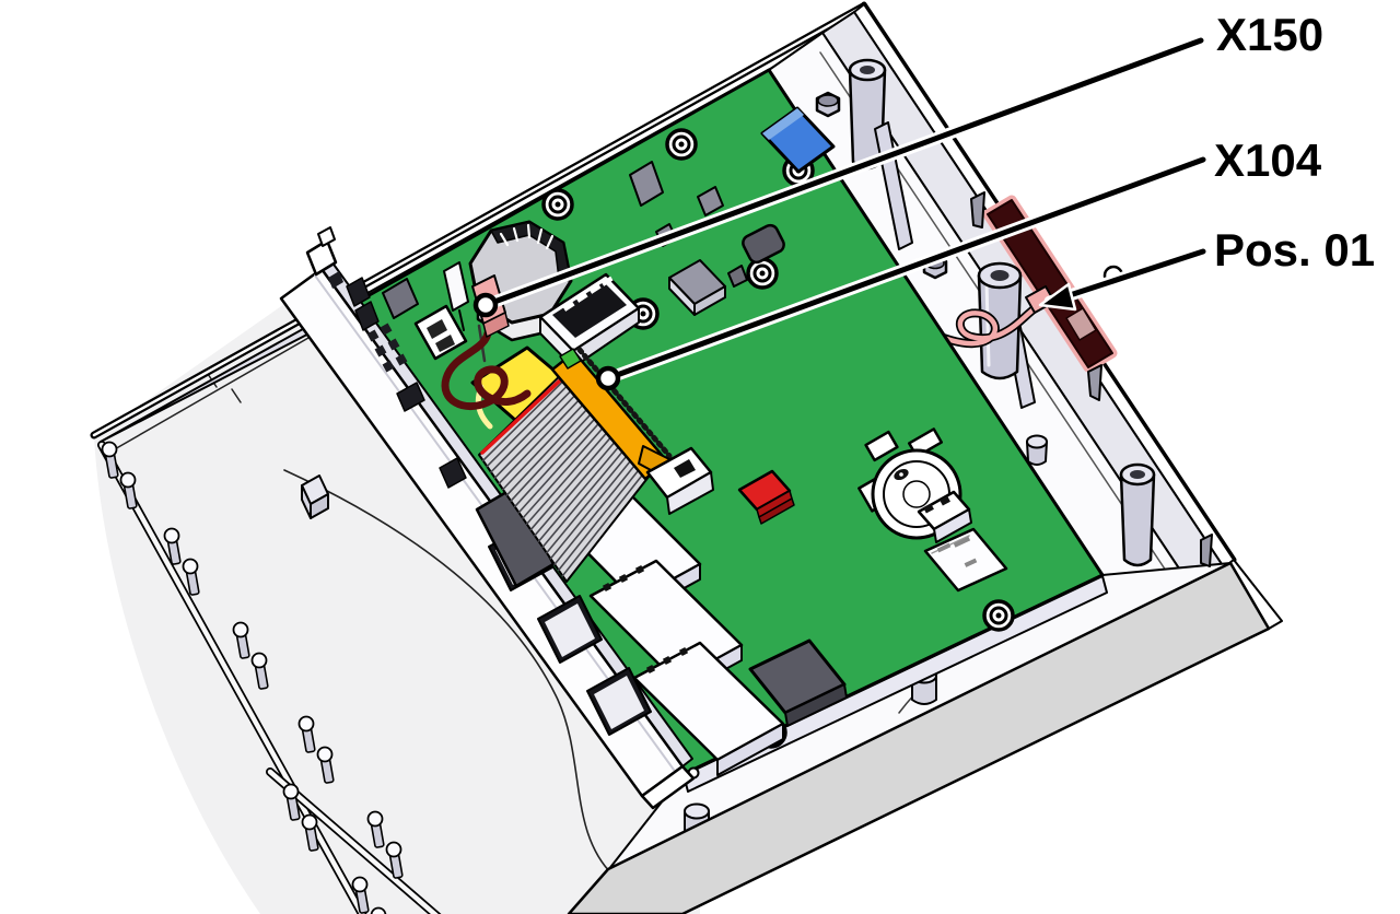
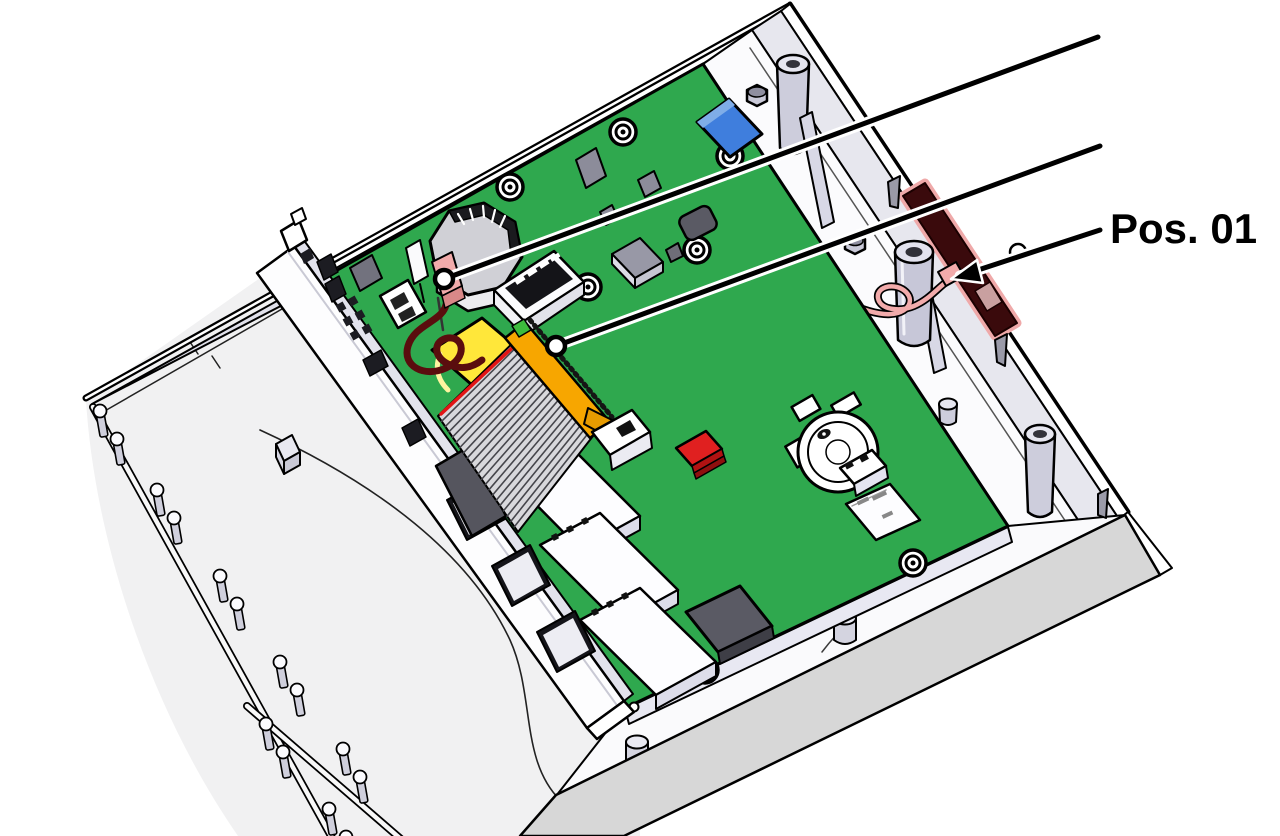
- X150
- X104
  Pos. 01
